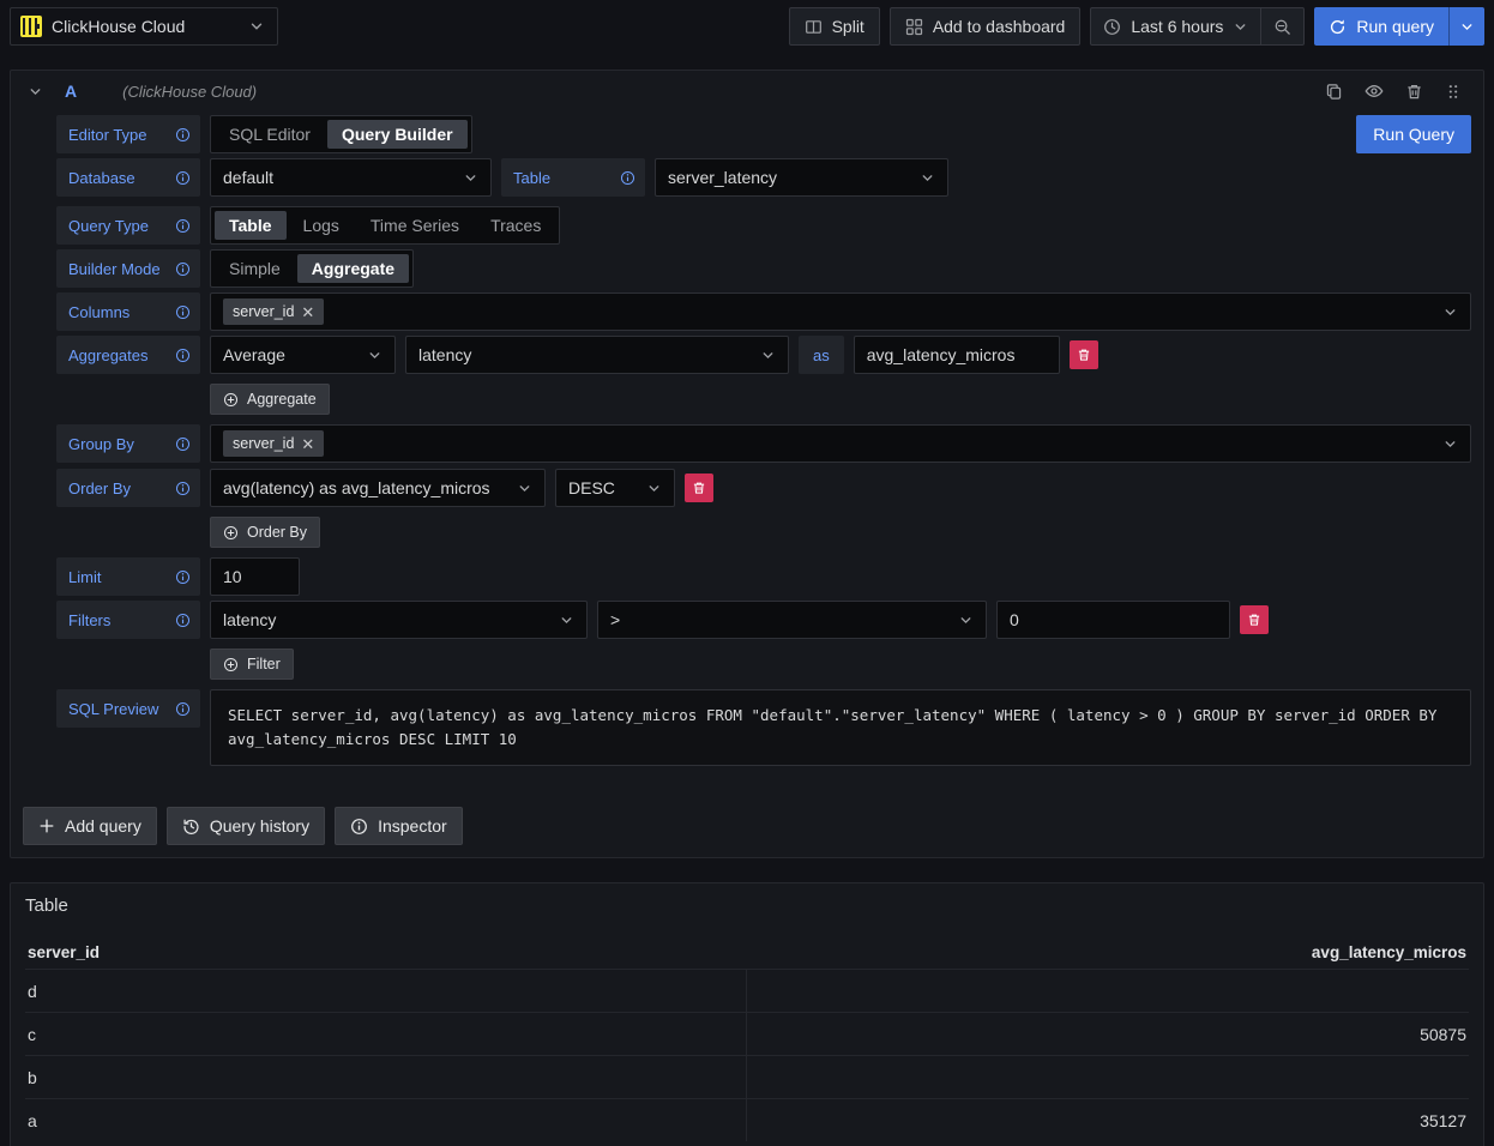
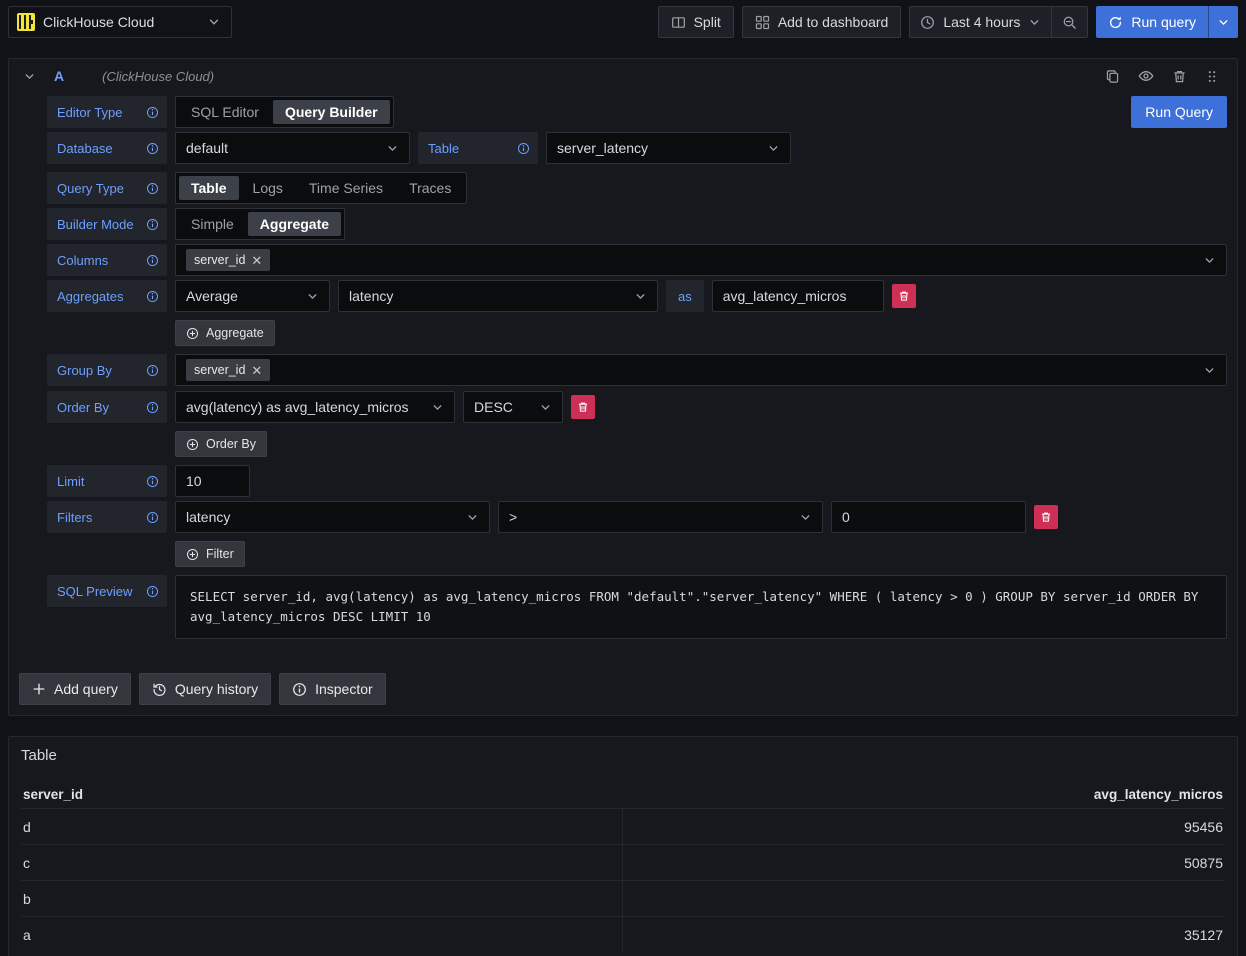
  ClickHouse Cloud
  Split
  Add to dashboard
- Last 6 hours
+ Last 4 hours
  Run query
  A
  (ClickHouse Cloud)
  Run Query
  Editor Type
  SQL Editor
  Query Builder
  Database
  default
  Table
  server_latency
  Query Type
  Table
  Logs
  Time Series
  Traces
  Builder Mode
  Simple
  Aggregate
  Columns
  server_id
  ✕
  Aggregates
  Average
  latency
  as
  avg_latency_micros
  Aggregate
  Group By
  server_id
  ✕
  Order By
  avg(latency) as avg_latency_micros
  DESC
  Order By
  Limit
  10
  Filters
  latency
  >
  0
  Filter
  SQL Preview
  SELECT server_id, avg(latency) as avg_latency_micros FROM "default"."server_latency" WHERE ( latency > 0 ) GROUP BY server_id ORDER BY avg_latency_micros DESC LIMIT 10
  Add query
  Query history
  Inspector
  Table
  server_id
  avg_latency_micros
  d
+ 95456
  c
  50875
  b
  a
  35127
